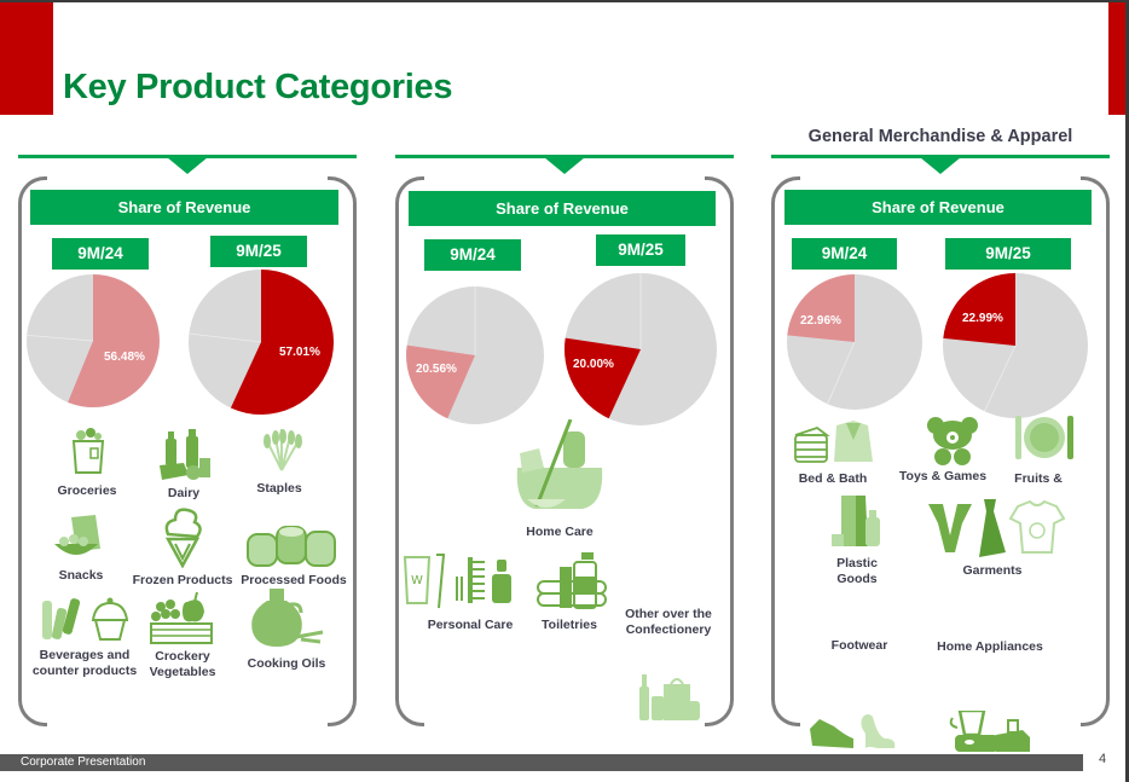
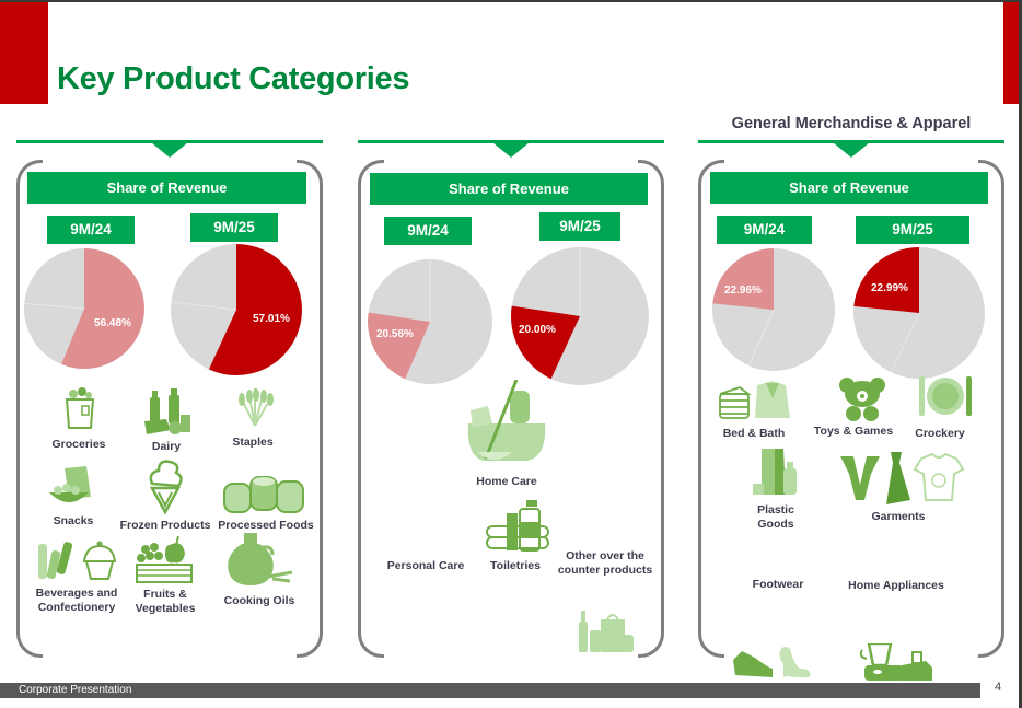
  Key Product Categories
  Share of Revenue
  9M/24
  9M/25
  56.48%
  57.01%
  Groceries
  Dairy
  Staples
  Snacks
  Frozen Products
  Processed Foods
  Beverages and
- counter products
+ Confectionery
- Crockery
+ Fruits &
  Vegetables
  Cooking Oils
  Share of Revenue
  9M/24
  9M/25
  20.56%
  20.00%
  Home Care
- W
  Personal Care
  Toiletries
  Other over the
- Confectionery
+ counter products
  General Merchandise & Apparel
  Share of Revenue
  9M/24
  9M/25
  22.96%
  22.99%
  Bed & Bath
  Toys & Games
- Fruits &
+ Crockery
  Plastic
  Goods
  Garments
  Footwear
  Home Appliances
  Corporate Presentation
  4
